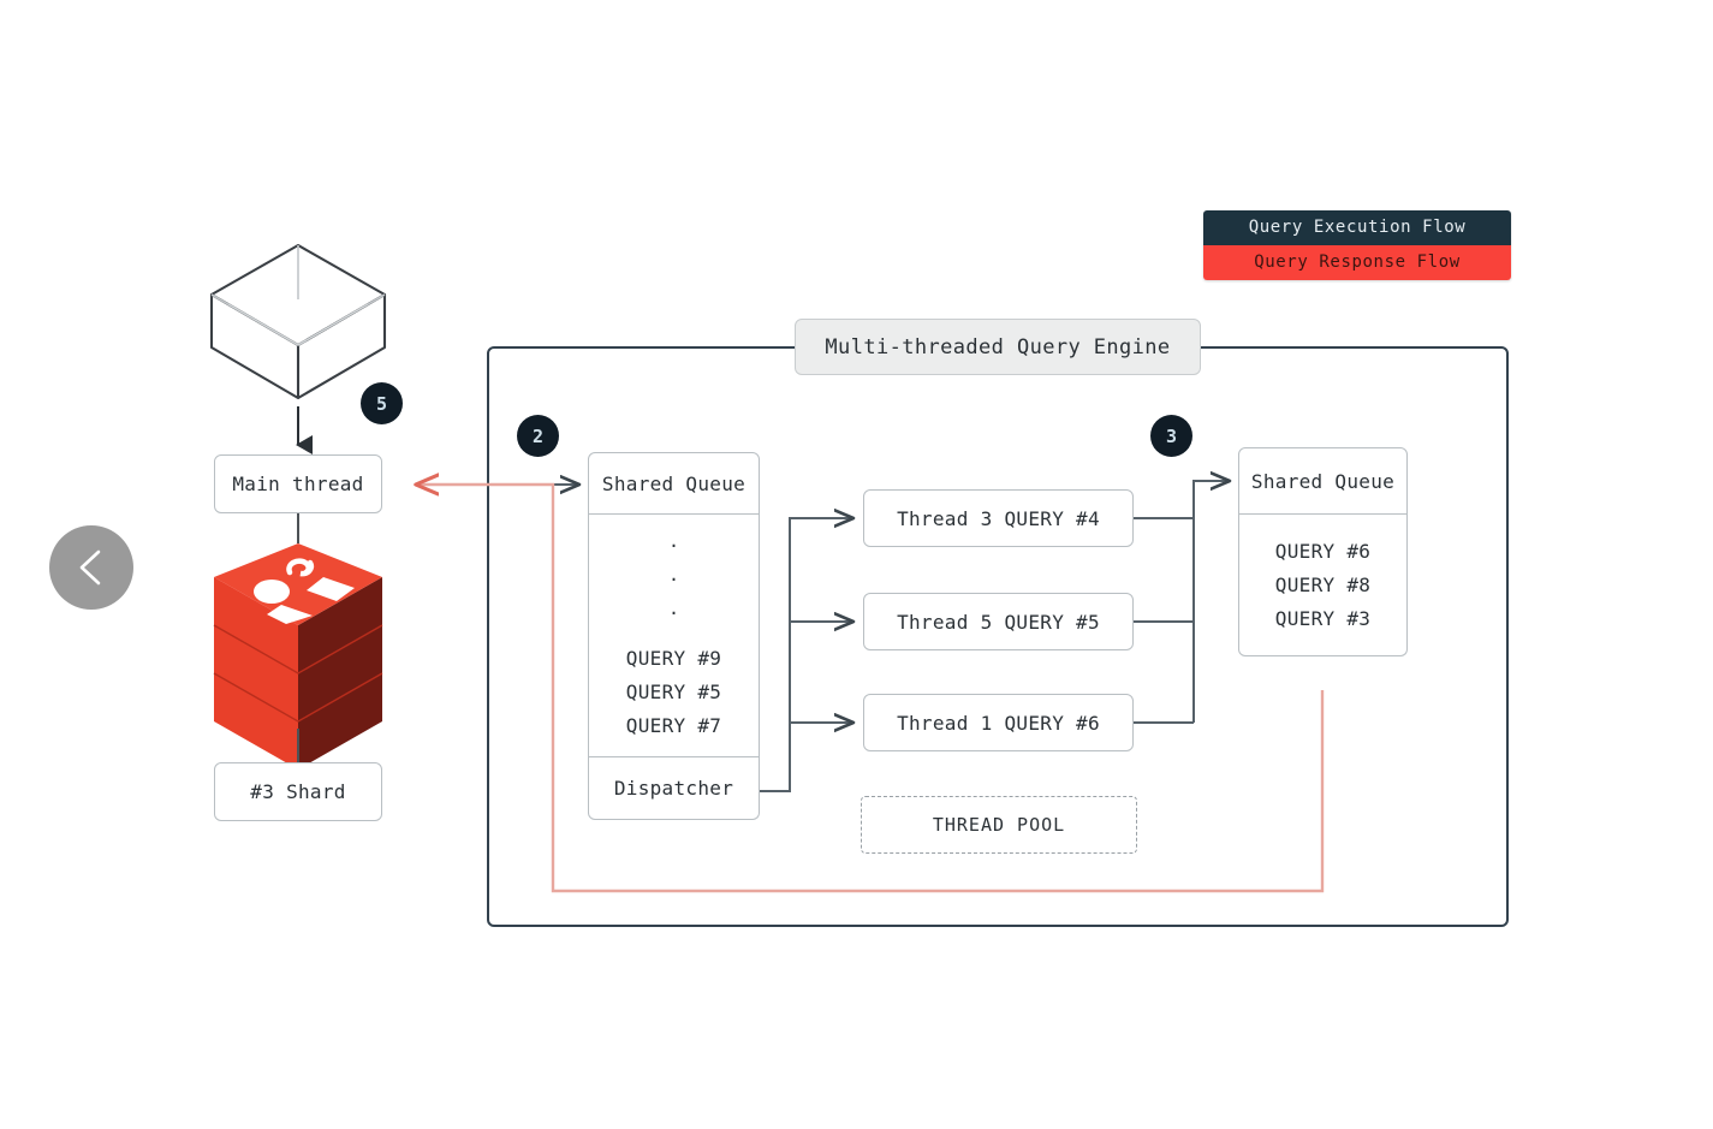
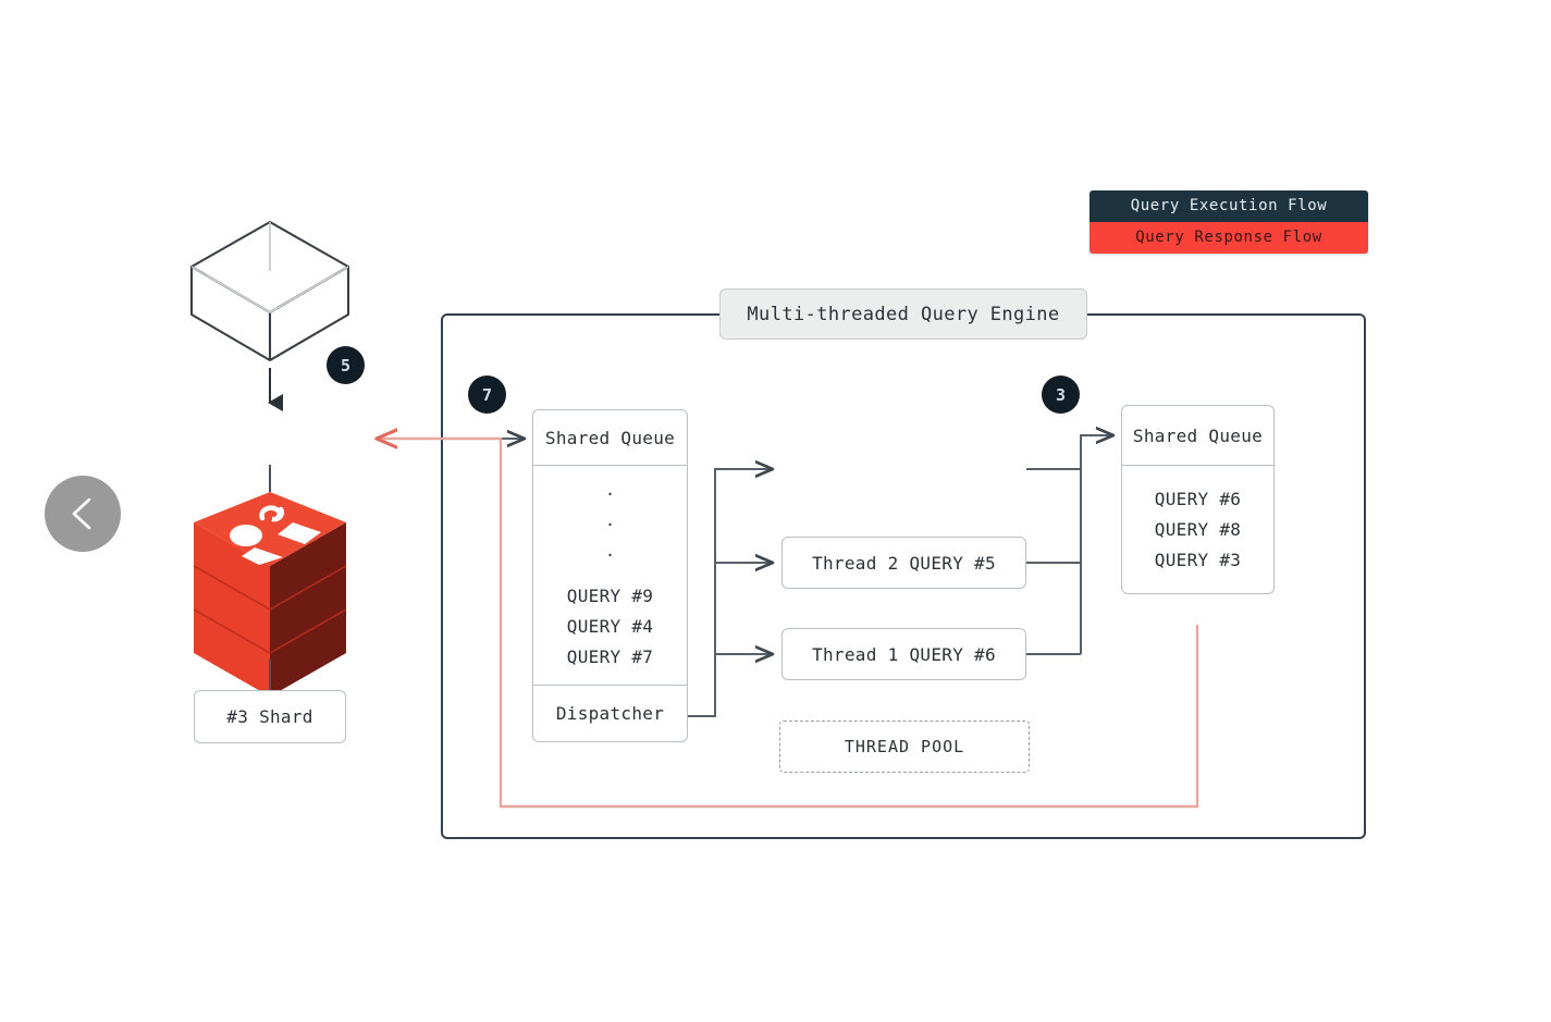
  Query Execution Flow
  Query Response Flow
  Multi-threaded Query Engine
  5
- 2
+ 7
  3
- Main thread
  #3 Shard
  Shared Queue
  ·
  ·
  ·
  QUERY #9
- QUERY #5
+ QUERY #4
  QUERY #7
  Dispatcher
- Thread 3 QUERY #4
- Thread 5 QUERY #5
+ Thread 2 QUERY #5
  Thread 1 QUERY #6
  THREAD POOL
  Shared Queue
  QUERY #6
  QUERY #8
  QUERY #3
